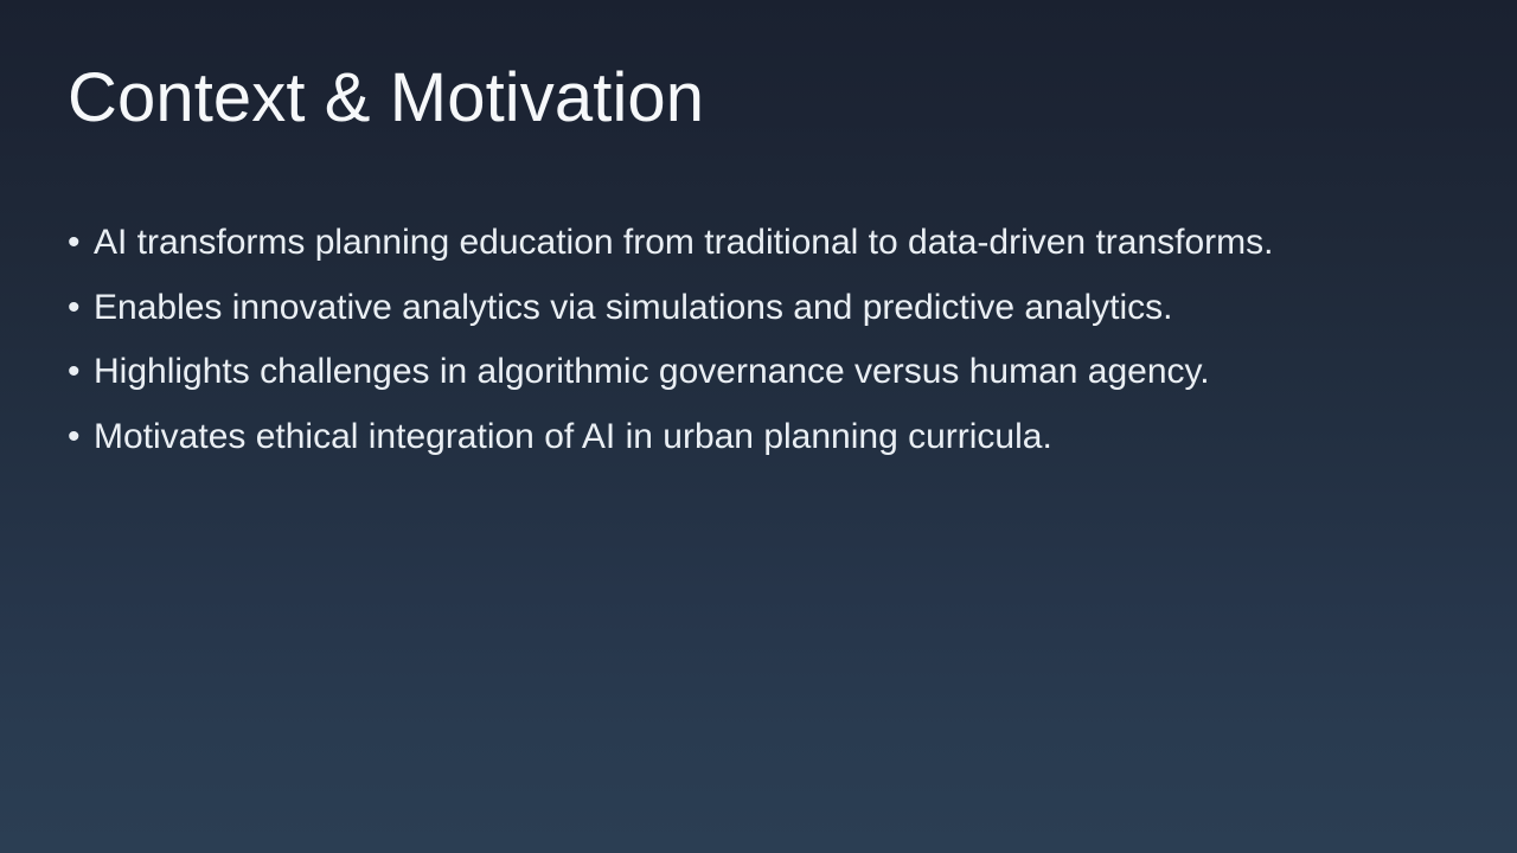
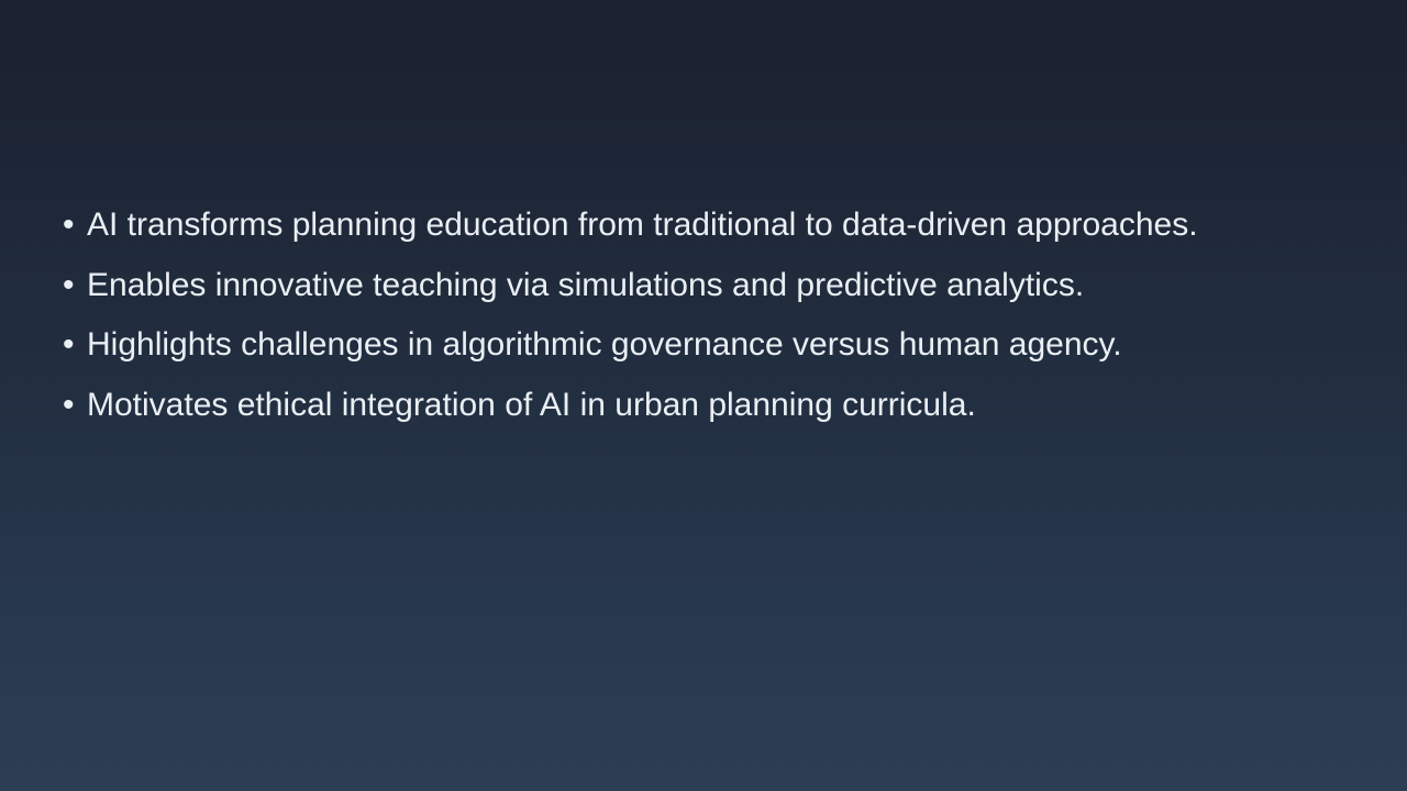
- Context & Motivation
  •
- AI transforms planning education from traditional to data-driven transforms.
+ AI transforms planning education from traditional to data-driven approaches.
  •
- Enables innovative analytics via simulations and predictive analytics.
+ Enables innovative teaching via simulations and predictive analytics.
  •
  Highlights challenges in algorithmic governance versus human agency.
  •
  Motivates ethical integration of AI in urban planning curricula.
